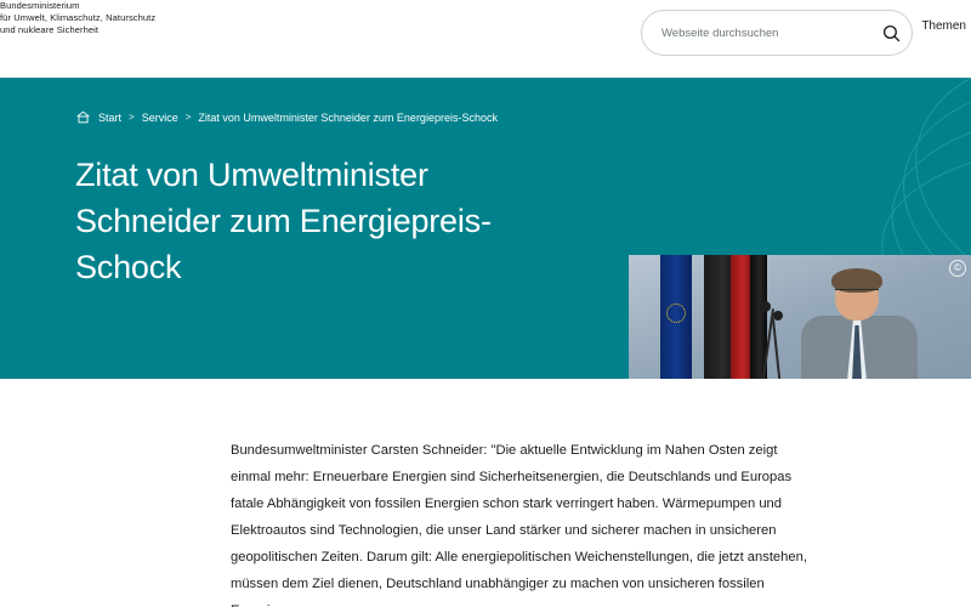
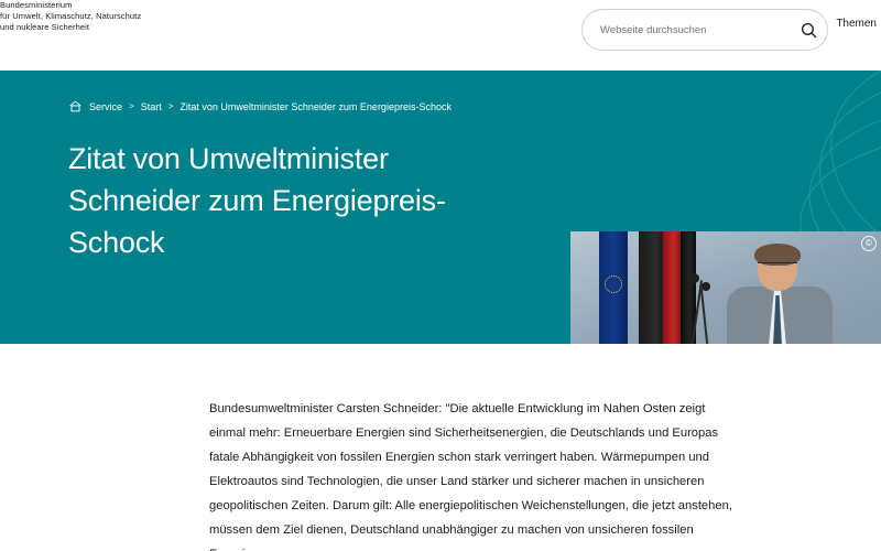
  Bundesministerium
  für Umwelt, Klimaschutz, Naturschutz
  und nukleare Sicherheit
  Webseite durchsuchen
  Themen
- Start
+ Service
  >
- Service
+ Start
  >
  Zitat von Umweltminister Schneider zum Energiepreis-Schock
  Zitat von Umweltminister Schneider zum Energiepreis-Schock
  ©
  Bundesumweltminister Carsten Schneider: "Die aktuelle Entwicklung im Nahen Osten zeigt einmal mehr: Erneuerbare Energien sind Sicherheitsenergien, die Deutschlands und Europas fatale Abhängigkeit von fossilen Energien schon stark verringert haben. Wärmepumpen und Elektroautos sind Technologien, die unser Land stärker und sicherer machen in unsicheren geopolitischen Zeiten. Darum gilt: Alle energiepolitischen Weichenstellungen, die jetzt anstehen, müssen dem Ziel dienen, Deutschland unabhängiger zu machen von unsicheren fossilen
